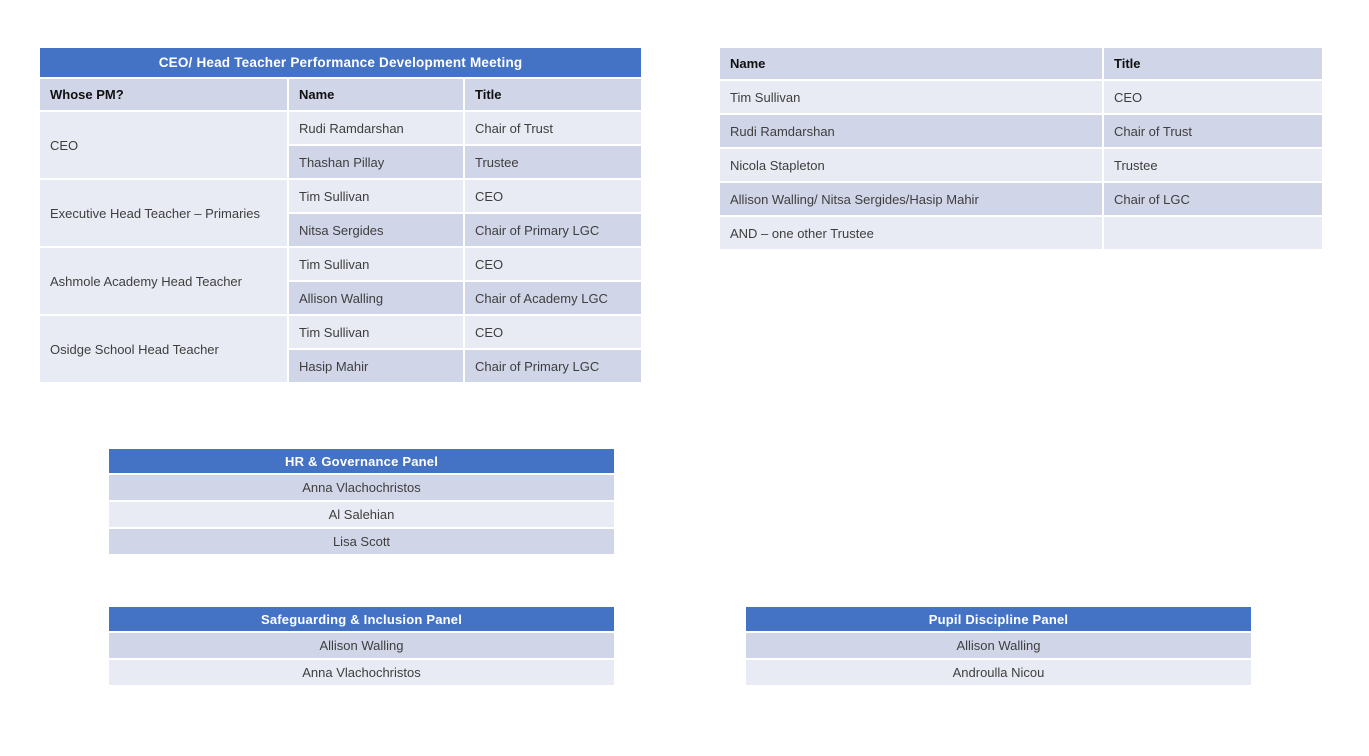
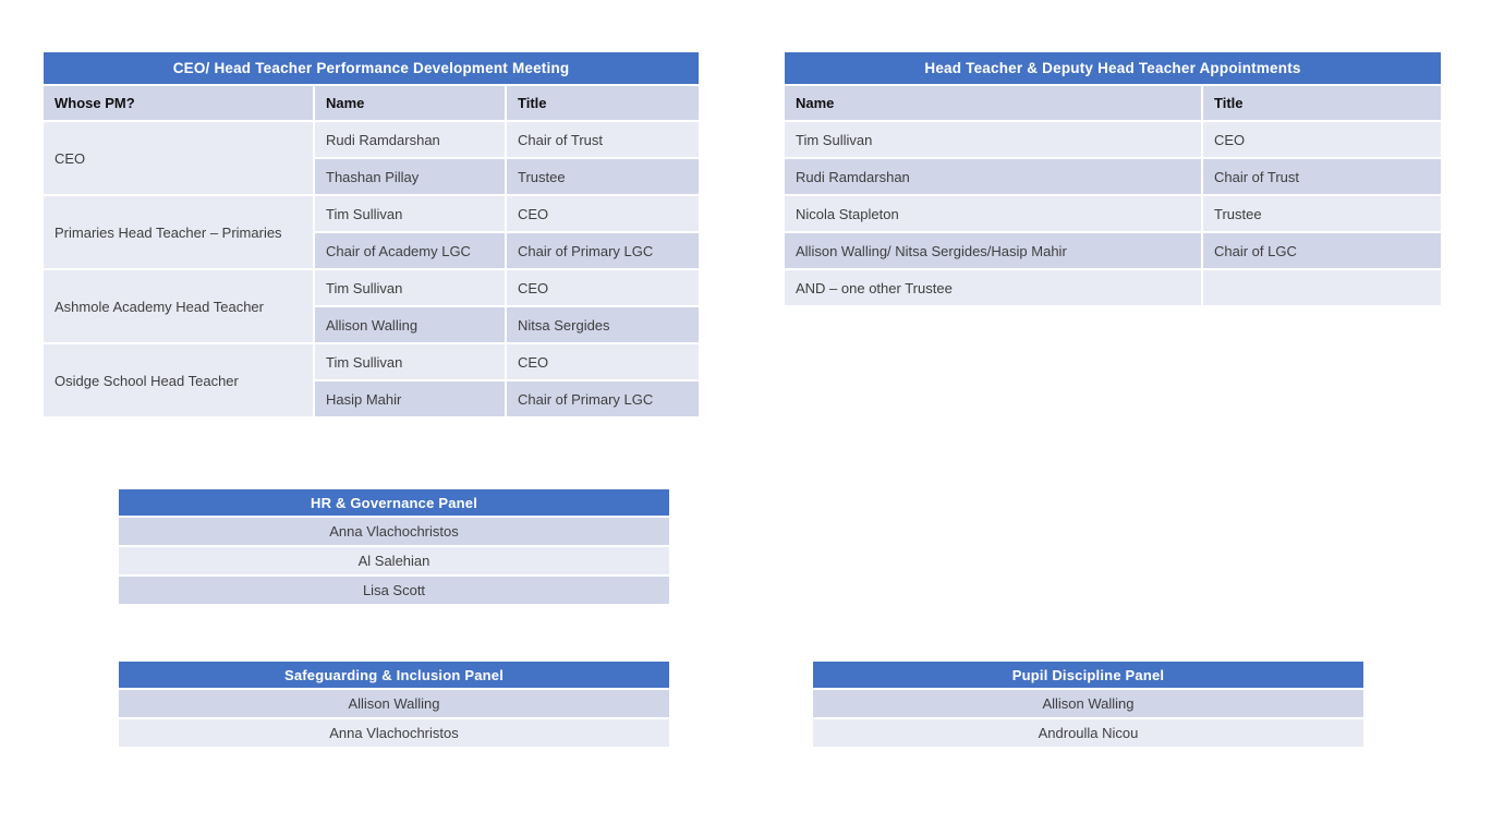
  CEO/ Head Teacher Performance Development Meeting
  Whose PM?	Name	Title
  CEO	Rudi Ramdarshan	Chair of Trust
  Thashan Pillay	Trustee
- Executive Head Teacher – Primaries	Tim Sullivan	CEO
+ Primaries Head Teacher – Primaries	Tim Sullivan	CEO
- Nitsa Sergides	Chair of Primary LGC
+ Chair of Academy LGC	Chair of Primary LGC
  Ashmole Academy Head Teacher	Tim Sullivan	CEO
- Allison Walling	Chair of Academy LGC
+ Allison Walling	Nitsa Sergides
  Osidge School Head Teacher	Tim Sullivan	CEO
  Hasip Mahir	Chair of Primary LGC
+ Head Teacher & Deputy Head Teacher Appointments
  Name	Title
  Tim Sullivan	CEO
  Rudi Ramdarshan	Chair of Trust
  Nicola Stapleton	Trustee
  Allison Walling/ Nitsa Sergides/Hasip Mahir	Chair of LGC
  AND – one other Trustee
  HR & Governance Panel
  Anna Vlachochristos
  Al Salehian
  Lisa Scott
  Safeguarding & Inclusion Panel
  Allison Walling
  Anna Vlachochristos
  Pupil Discipline Panel
  Allison Walling
  Androulla Nicou
